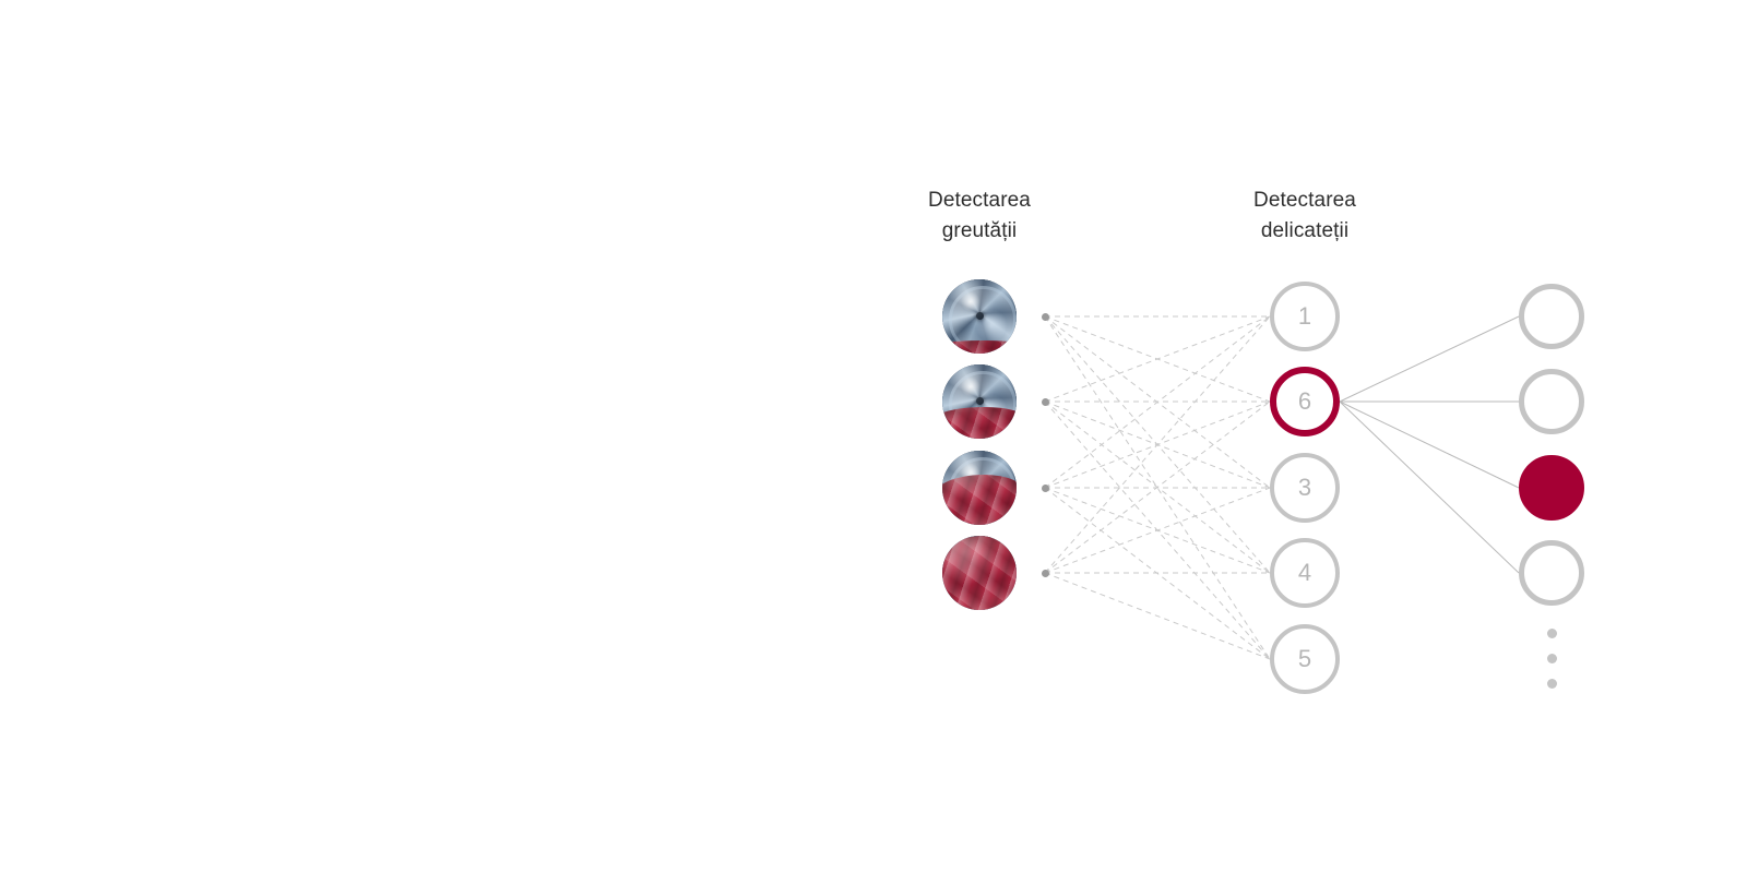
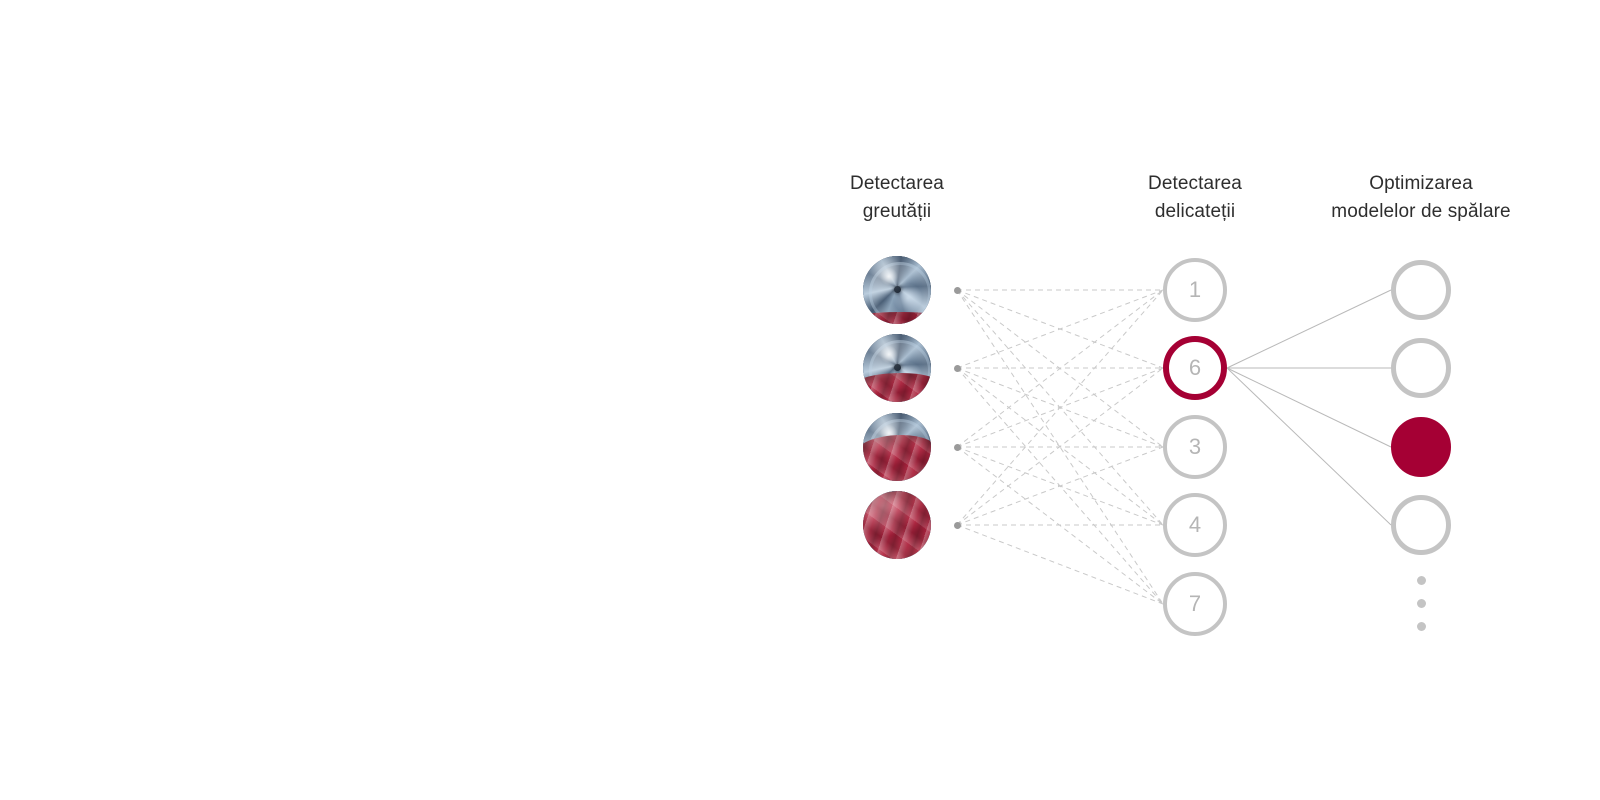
  Detectarea
  greutății
  Detectarea
  delicateții
+ Optimizarea
+ modelelor de spălare
  1
  6
  3
  4
- 5
+ 7
